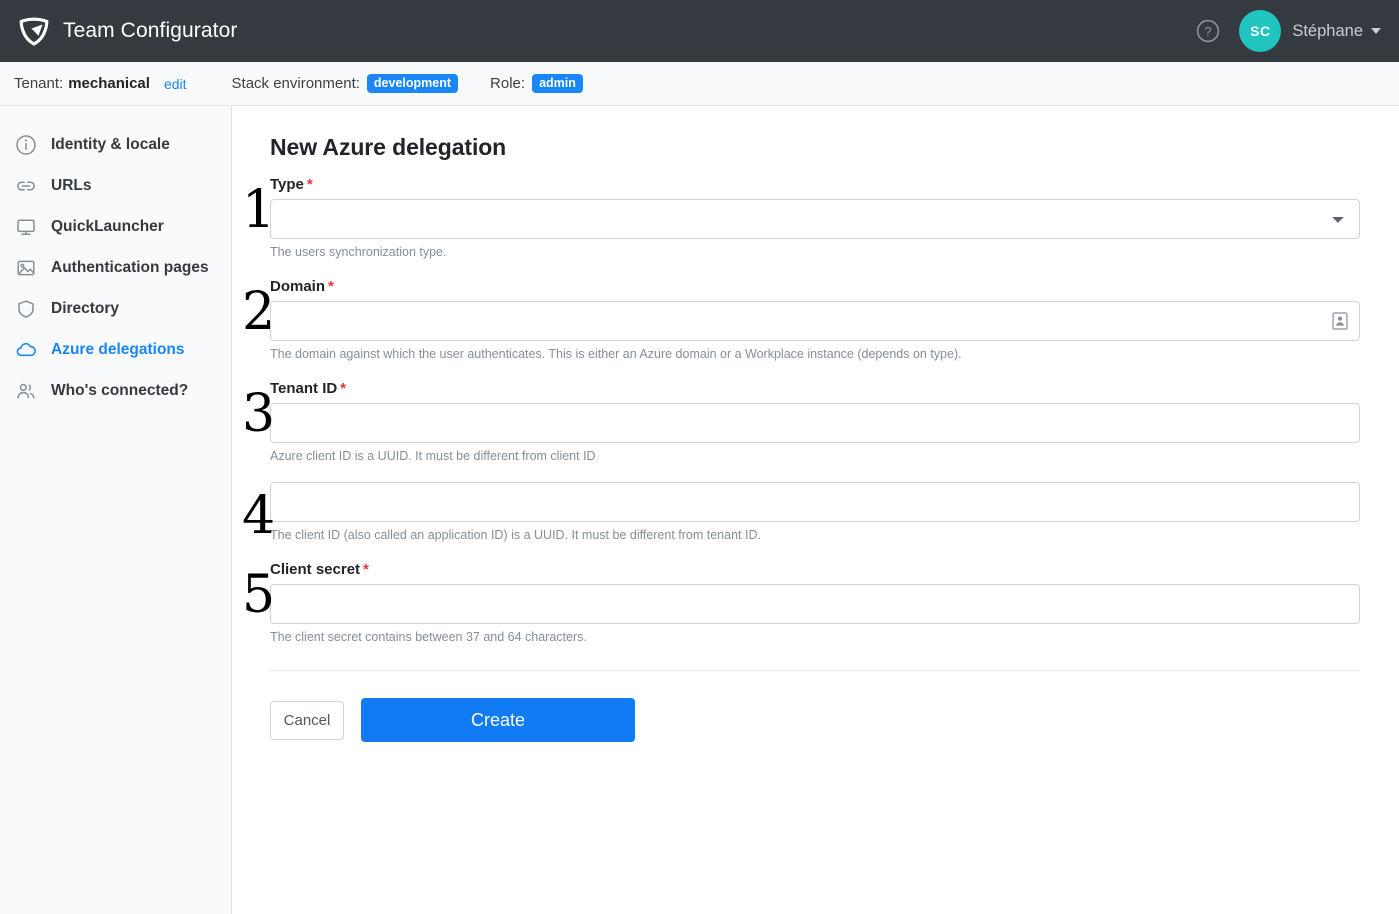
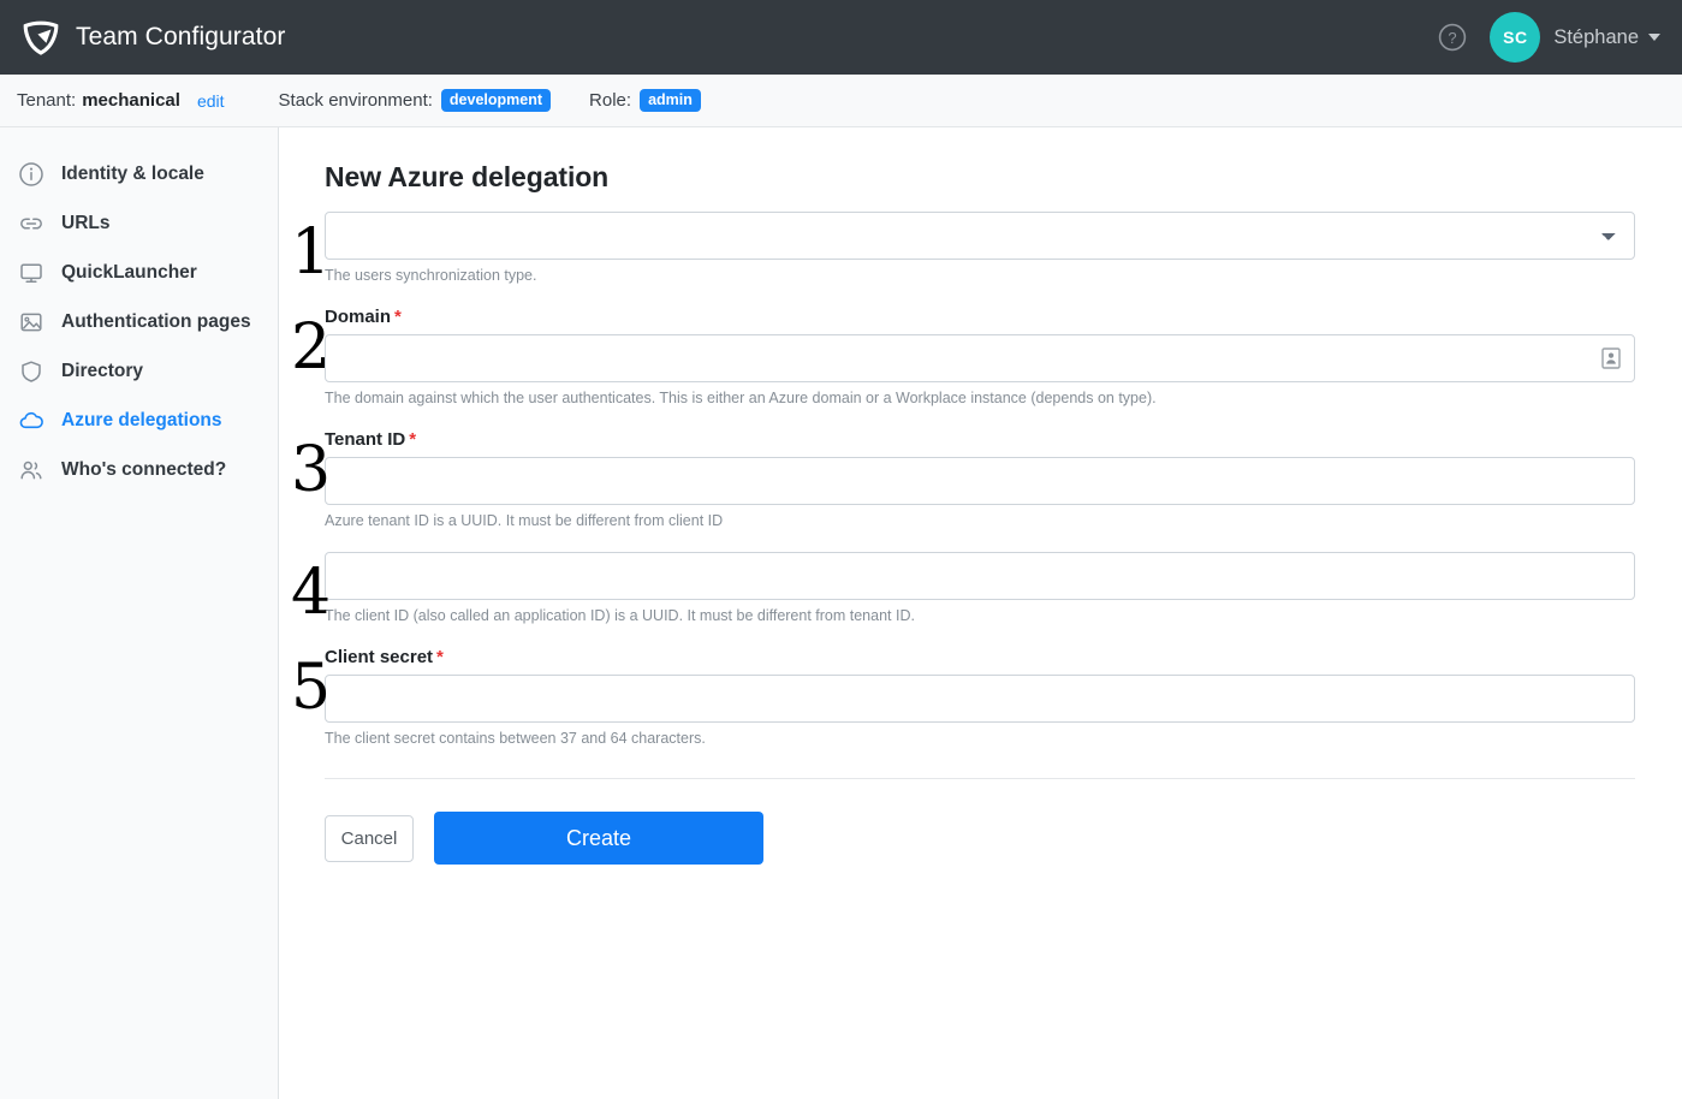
  Team Configurator
  ?
  SC
  Stéphane
  Tenant:
  mechanical
  edit
  Stack environment:
  development
  Role:
  admin
  Identity & locale
  URLs
  QuickLauncher
  Authentication pages
  Directory
  Azure delegations
  Who's connected?
  New Azure delegation
  1
- Type *
  The users synchronization type.
  2
  Domain *
  The domain against which the user authenticates. This is either an Azure domain or a Workplace instance (depends on type).
  3
  Tenant ID *
- Azure client ID is a UUID. It must be different from client ID
+ Azure tenant ID is a UUID. It must be different from client ID
  4
  The client ID (also called an application ID) is a UUID. It must be different from tenant ID.
  5
  Client secret *
  The client secret contains between 37 and 64 characters.
  Cancel
  Create
